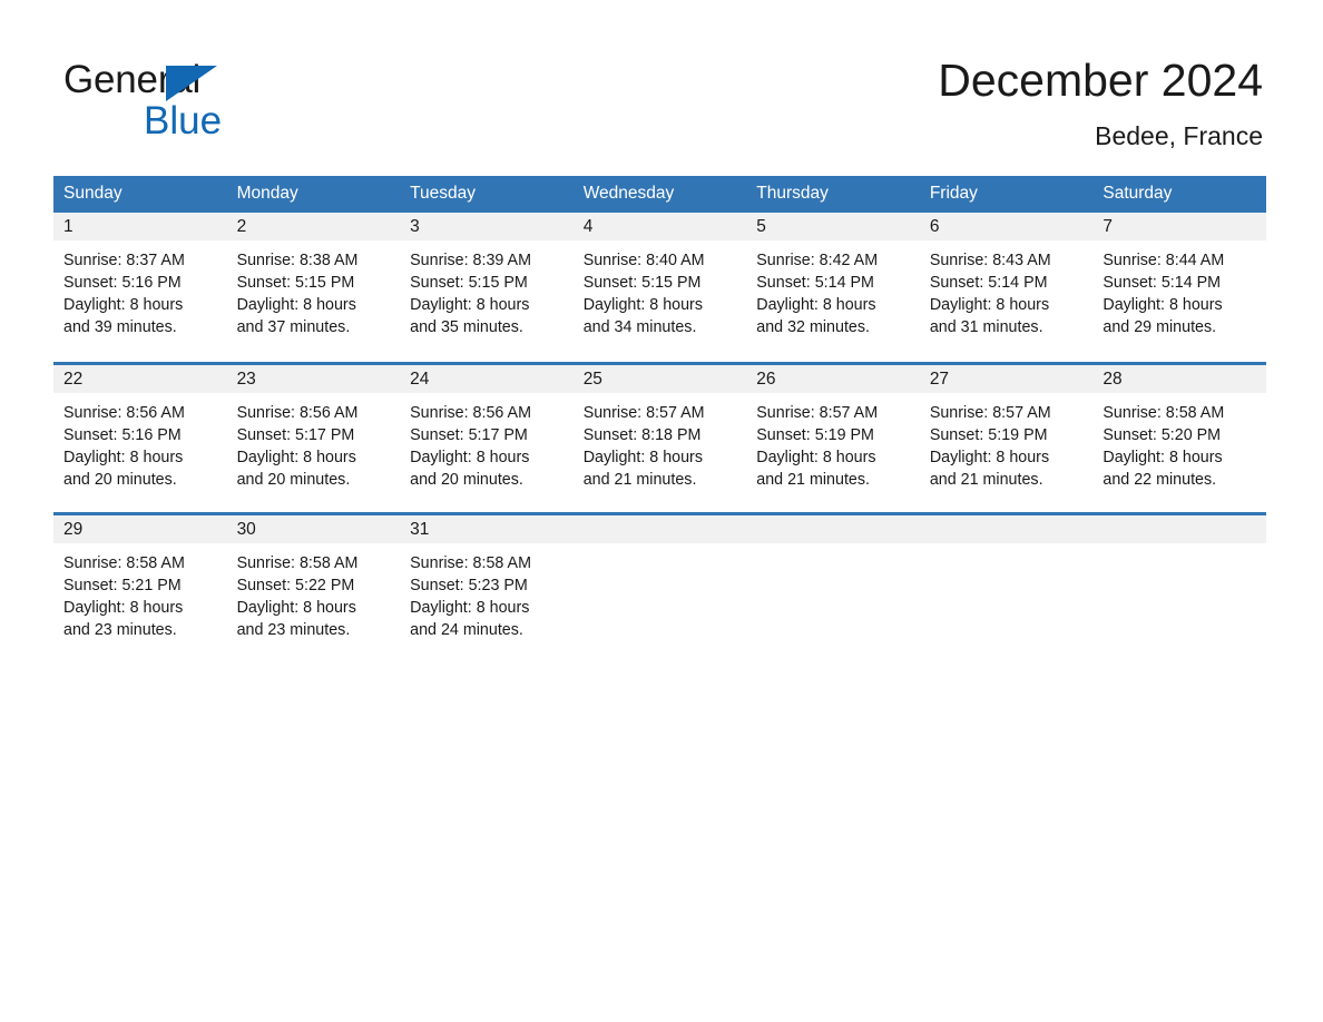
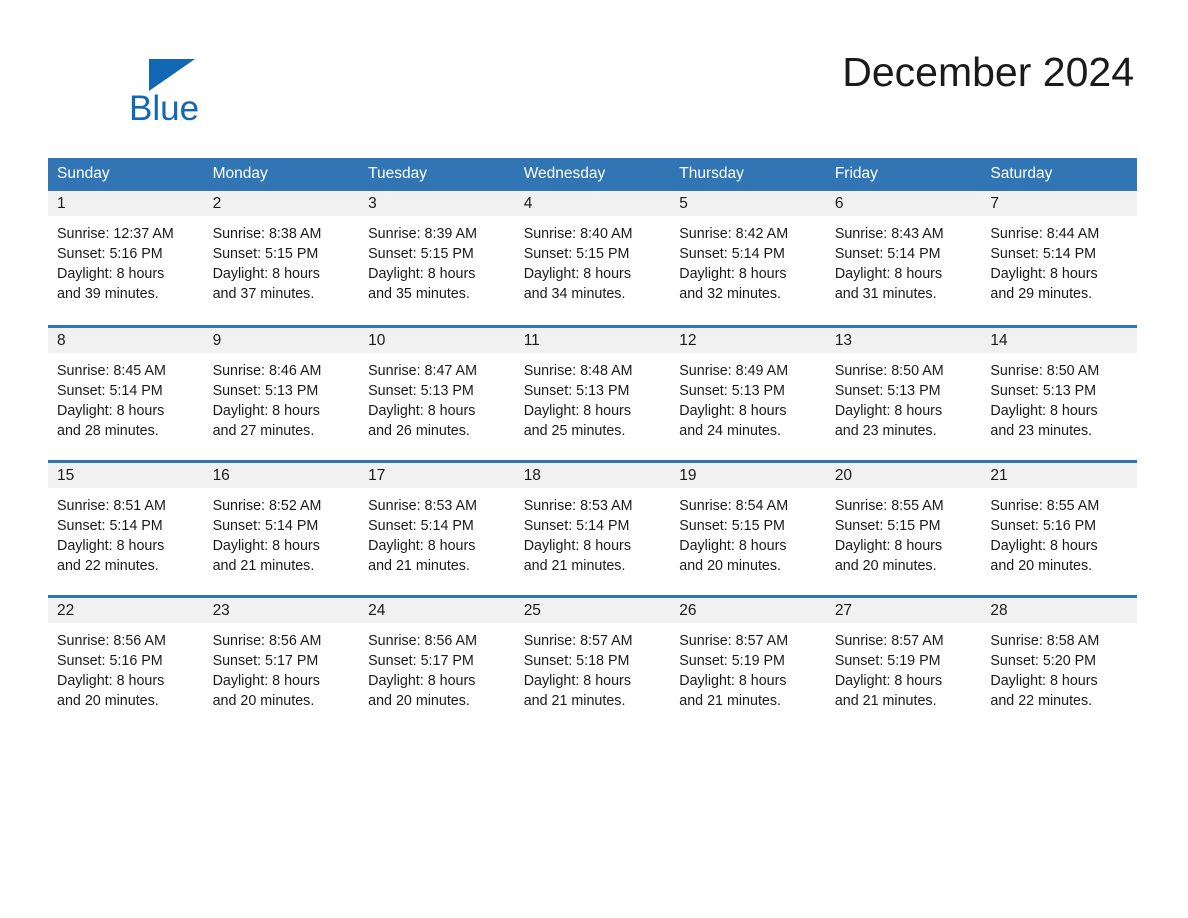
- General
  Blue
  December 2024
- Bedee, France
  Sunday	Monday	Tuesday	Wednesday	Thursday	Friday	Saturday
- 1Sunrise: 8:37 AMSunset: 5:16 PMDaylight: 8 hoursand 39 minutes.	2Sunrise: 8:38 AMSunset: 5:15 PMDaylight: 8 hoursand 37 minutes.	3Sunrise: 8:39 AMSunset: 5:15 PMDaylight: 8 hoursand 35 minutes.	4Sunrise: 8:40 AMSunset: 5:15 PMDaylight: 8 hoursand 34 minutes.	5Sunrise: 8:42 AMSunset: 5:14 PMDaylight: 8 hoursand 32 minutes.	6Sunrise: 8:43 AMSunset: 5:14 PMDaylight: 8 hoursand 31 minutes.	7Sunrise: 8:44 AMSunset: 5:14 PMDaylight: 8 hoursand 29 minutes.
+ 1Sunrise: 12:37 AMSunset: 5:16 PMDaylight: 8 hoursand 39 minutes.	2Sunrise: 8:38 AMSunset: 5:15 PMDaylight: 8 hoursand 37 minutes.	3Sunrise: 8:39 AMSunset: 5:15 PMDaylight: 8 hoursand 35 minutes.	4Sunrise: 8:40 AMSunset: 5:15 PMDaylight: 8 hoursand 34 minutes.	5Sunrise: 8:42 AMSunset: 5:14 PMDaylight: 8 hoursand 32 minutes.	6Sunrise: 8:43 AMSunset: 5:14 PMDaylight: 8 hoursand 31 minutes.	7Sunrise: 8:44 AMSunset: 5:14 PMDaylight: 8 hoursand 29 minutes.
+ 8Sunrise: 8:45 AMSunset: 5:14 PMDaylight: 8 hoursand 28 minutes.	9Sunrise: 8:46 AMSunset: 5:13 PMDaylight: 8 hoursand 27 minutes.	10Sunrise: 8:47 AMSunset: 5:13 PMDaylight: 8 hoursand 26 minutes.	11Sunrise: 8:48 AMSunset: 5:13 PMDaylight: 8 hoursand 25 minutes.	12Sunrise: 8:49 AMSunset: 5:13 PMDaylight: 8 hoursand 24 minutes.	13Sunrise: 8:50 AMSunset: 5:13 PMDaylight: 8 hoursand 23 minutes.	14Sunrise: 8:50 AMSunset: 5:13 PMDaylight: 8 hoursand 23 minutes.
+ 15Sunrise: 8:51 AMSunset: 5:14 PMDaylight: 8 hoursand 22 minutes.	16Sunrise: 8:52 AMSunset: 5:14 PMDaylight: 8 hoursand 21 minutes.	17Sunrise: 8:53 AMSunset: 5:14 PMDaylight: 8 hoursand 21 minutes.	18Sunrise: 8:53 AMSunset: 5:14 PMDaylight: 8 hoursand 21 minutes.	19Sunrise: 8:54 AMSunset: 5:15 PMDaylight: 8 hoursand 20 minutes.	20Sunrise: 8:55 AMSunset: 5:15 PMDaylight: 8 hoursand 20 minutes.	21Sunrise: 8:55 AMSunset: 5:16 PMDaylight: 8 hoursand 20 minutes.
- 22Sunrise: 8:56 AMSunset: 5:16 PMDaylight: 8 hoursand 20 minutes.	23Sunrise: 8:56 AMSunset: 5:17 PMDaylight: 8 hoursand 20 minutes.	24Sunrise: 8:56 AMSunset: 5:17 PMDaylight: 8 hoursand 20 minutes.	25Sunrise: 8:57 AMSunset: 8:18 PMDaylight: 8 hoursand 21 minutes.	26Sunrise: 8:57 AMSunset: 5:19 PMDaylight: 8 hoursand 21 minutes.	27Sunrise: 8:57 AMSunset: 5:19 PMDaylight: 8 hoursand 21 minutes.	28Sunrise: 8:58 AMSunset: 5:20 PMDaylight: 8 hoursand 22 minutes.
+ 22Sunrise: 8:56 AMSunset: 5:16 PMDaylight: 8 hoursand 20 minutes.	23Sunrise: 8:56 AMSunset: 5:17 PMDaylight: 8 hoursand 20 minutes.	24Sunrise: 8:56 AMSunset: 5:17 PMDaylight: 8 hoursand 20 minutes.	25Sunrise: 8:57 AMSunset: 5:18 PMDaylight: 8 hoursand 21 minutes.	26Sunrise: 8:57 AMSunset: 5:19 PMDaylight: 8 hoursand 21 minutes.	27Sunrise: 8:57 AMSunset: 5:19 PMDaylight: 8 hoursand 21 minutes.	28Sunrise: 8:58 AMSunset: 5:20 PMDaylight: 8 hoursand 22 minutes.
- 29Sunrise: 8:58 AMSunset: 5:21 PMDaylight: 8 hoursand 23 minutes.	30Sunrise: 8:58 AMSunset: 5:22 PMDaylight: 8 hoursand 23 minutes.	31Sunrise: 8:58 AMSunset: 5:23 PMDaylight: 8 hoursand 24 minutes.
